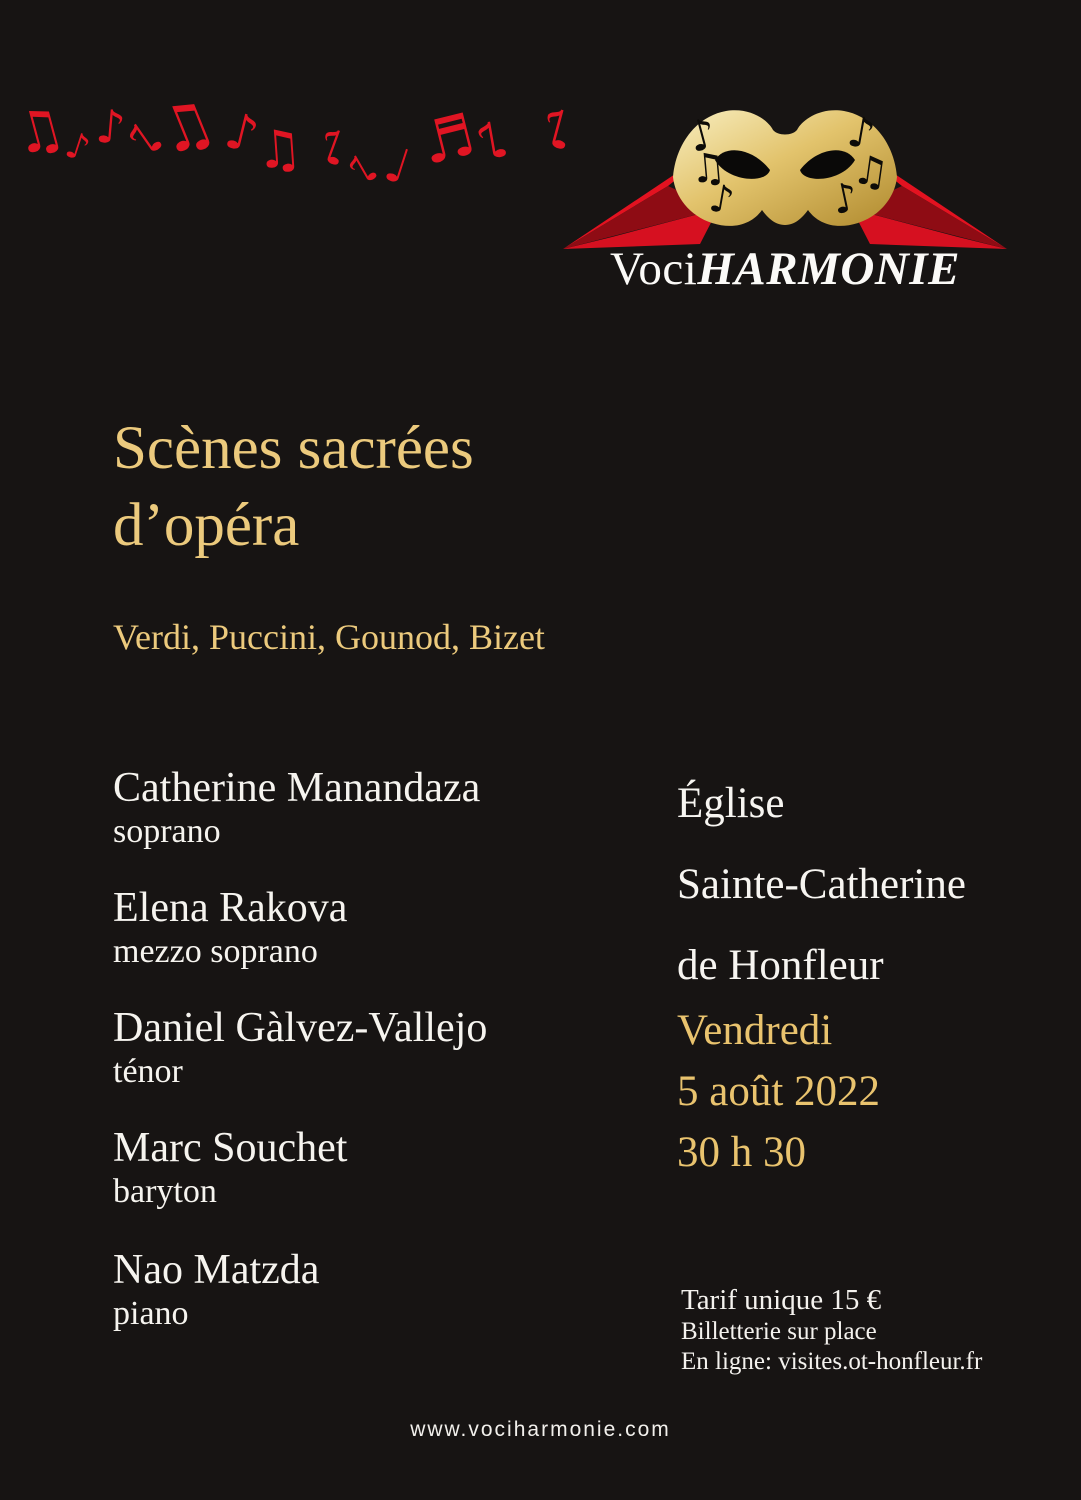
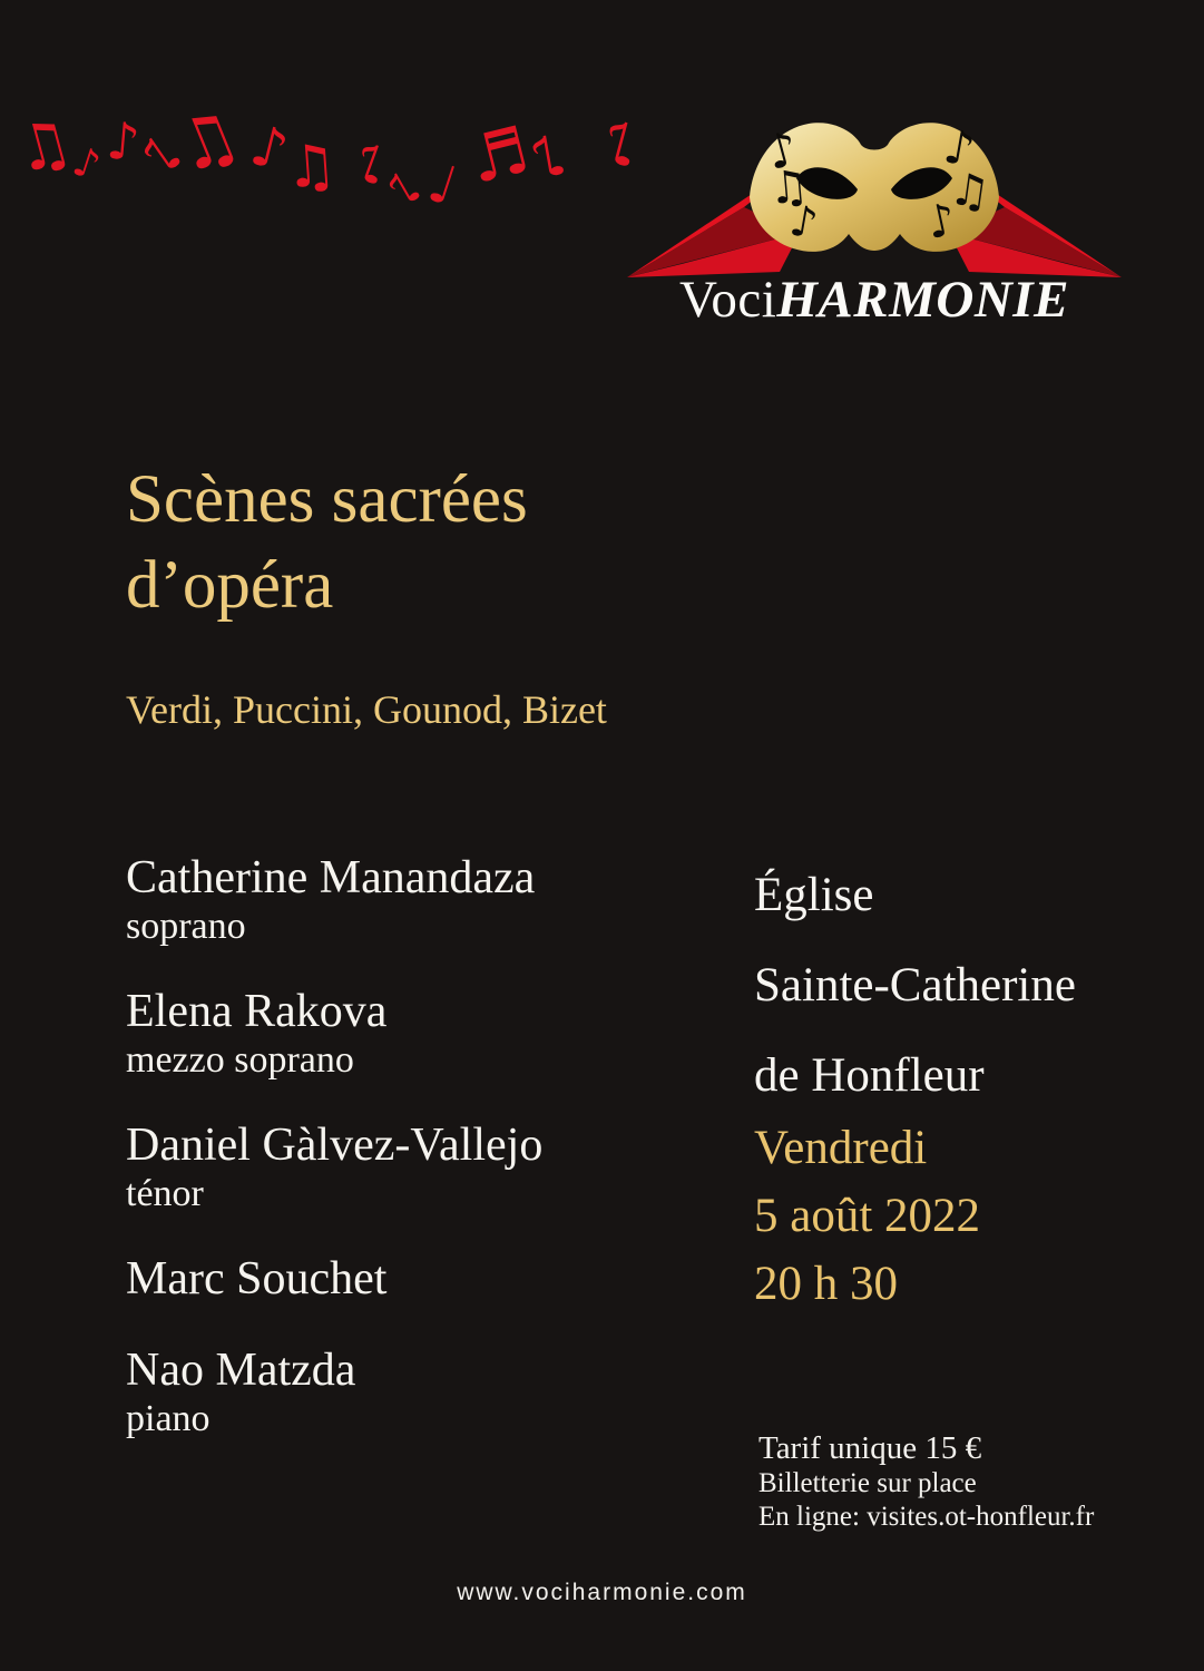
  VociHARMONIE
  Scènes sacrées
  d’opéra
  Verdi, Puccini, Gounod, Bizet
  Catherine Manandaza
  soprano
  Elena Rakova
  mezzo soprano
  Daniel Gàlvez-Vallejo
  ténor
  Marc Souchet
- baryton
  Nao Matzda
  piano
  Église
  Sainte-Catherine
  de Honfleur
  Vendredi
  5 août 2022
- 30 h 30
+ 20 h 30
  Tarif unique 15 €
  Billetterie sur place
  En ligne: visites.ot-honfleur.fr
  www.vociharmonie.com
